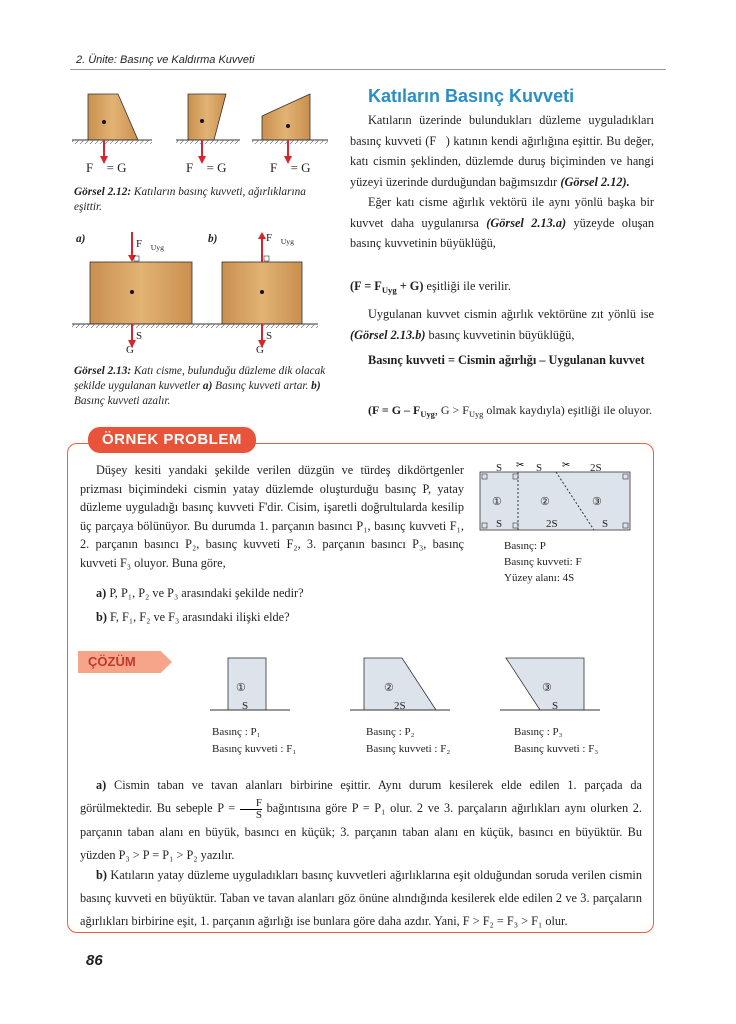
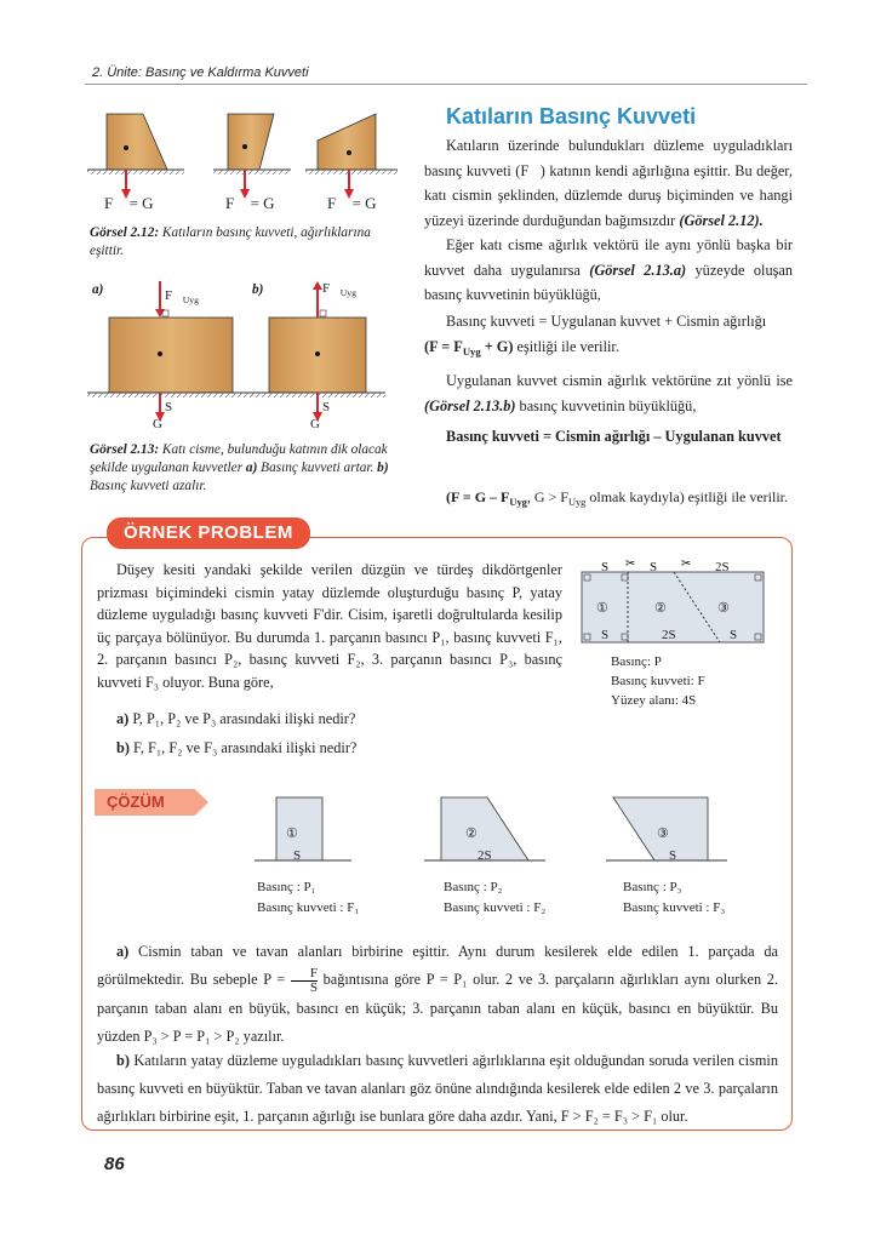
  2. Ünite: Basınç ve Kaldırma Kuvveti
  F⃗ = G⃗
  F⃗ = G⃗
  F⃗ = G⃗
  Görsel 2.12: Katıların basınç kuvveti, ağırlıklarına eşittir.
  a)
  b)
  F⃗Uyg
  F⃗Uyg
  S
  S
  G⃗
  G⃗
- Görsel 2.13: Katı cisme, bulunduğu düzleme dik olacak şekilde uygulanan kuvvetler a) Basınç kuvveti artar. b) Basınç kuvveti azalır.
+ Görsel 2.13: Katı cisme, bulunduğu katının dik olacak şekilde uygulanan kuvvetler a) Basınç kuvveti artar. b) Basınç kuvveti azalır.
  Katıların Basınç Kuvveti
  Katıların üzerinde bulundukları düzleme uyguladıkları basınç kuvveti (F⃗) katının kendi ağırlığına eşittir. Bu değer, katı cismin şeklinden, düzlemde duruş biçiminden ve hangi yüzeyi üzerinde durduğundan bağımsızdır (Görsel 2.12).
  Eğer katı cisme ağırlık vektörü ile aynı yönlü başka bir kuvvet daha uygulanırsa (Görsel 2.13.a) yüzeyde oluşan basınç kuvvetinin büyüklüğü,
+ Basınç kuvveti = Uygulanan kuvvet + Cismin ağırlığı
  (F = FUyg + G) eşitliği ile verilir.
  Uygulanan kuvvet cismin ağırlık vektörüne zıt yönlü ise (Görsel 2.13.b) basınç kuvvetinin büyüklüğü,
  Basınç kuvveti = Cismin ağırlığı – Uygulanan kuvvet
- (F = G – FUyg, G > FUyg olmak kaydıyla) eşitliği ile oluyor.
+ (F = G – FUyg, G > FUyg olmak kaydıyla) eşitliği ile verilir.
  ÖRNEK PROBLEM
  Düşey kesiti yandaki şekilde verilen düzgün ve türdeş dikdörtgenler prizması biçimindeki cismin yatay düzlemde oluşturduğu basınç P, yatay düzleme uyguladığı basınç kuvveti F'dir. Cisim, işaretli doğrultularda kesilip üç parçaya bölünüyor. Bu durumda 1. parçanın basıncı P₁, basınç kuvveti F₁, 2. parçanın basıncı P₂, basınç kuvveti F₂, 3. parçanın basıncı P₃, basınç kuvveti F₃ oluyor. Buna göre,
- a) P, P₁, P₂ ve P₃ arasındaki şekilde nedir?
+ a) P, P₁, P₂ ve P₃ arasındaki ilişki nedir?
- b) F, F₁, F₂ ve F₃ arasındaki ilişki elde?
+ b) F, F₁, F₂ ve F₃ arasındaki ilişki nedir?
  ✂
  ✂
  S
  S
  2S
  ①
  ②
  ③
  S
  2S
  S
  Basınç: P
  Basınç kuvveti: F
  Yüzey alanı: 4S
  ÇÖZÜM
  ①
  S
  ②
  2S
  ③
  S
  Basınç : P₁
  Basınç kuvveti : F₁
  Basınç : P₂
  Basınç kuvveti : F₂
  Basınç : P₃
  Basınç kuvveti : F₃
  a) Cismin taban ve tavan alanları birbirine eşittir. Aynı durum kesilerek elde edilen 1. parçada da görülmektedir. Bu sebeple P =
  F
  S
  bağıntısına göre P = P₁ olur. 2 ve 3. parçaların ağırlıkları aynı olurken 2. parçanın taban alanı en büyük, basıncı en küçük; 3. parçanın taban alanı en küçük, basıncı en büyüktür. Bu yüzden P₃ > P = P₁ > P₂ yazılır.
  b) Katıların yatay düzleme uyguladıkları basınç kuvvetleri ağırlıklarına eşit olduğundan soruda verilen cismin basınç kuvveti en büyüktür. Taban ve tavan alanları göz önüne alındığında kesilerek elde edilen 2 ve 3. parçaların ağırlıkları birbirine eşit, 1. parçanın ağırlığı ise bunlara göre daha azdır. Yani, F > F₂ = F₃ > F₁ olur.
  86
